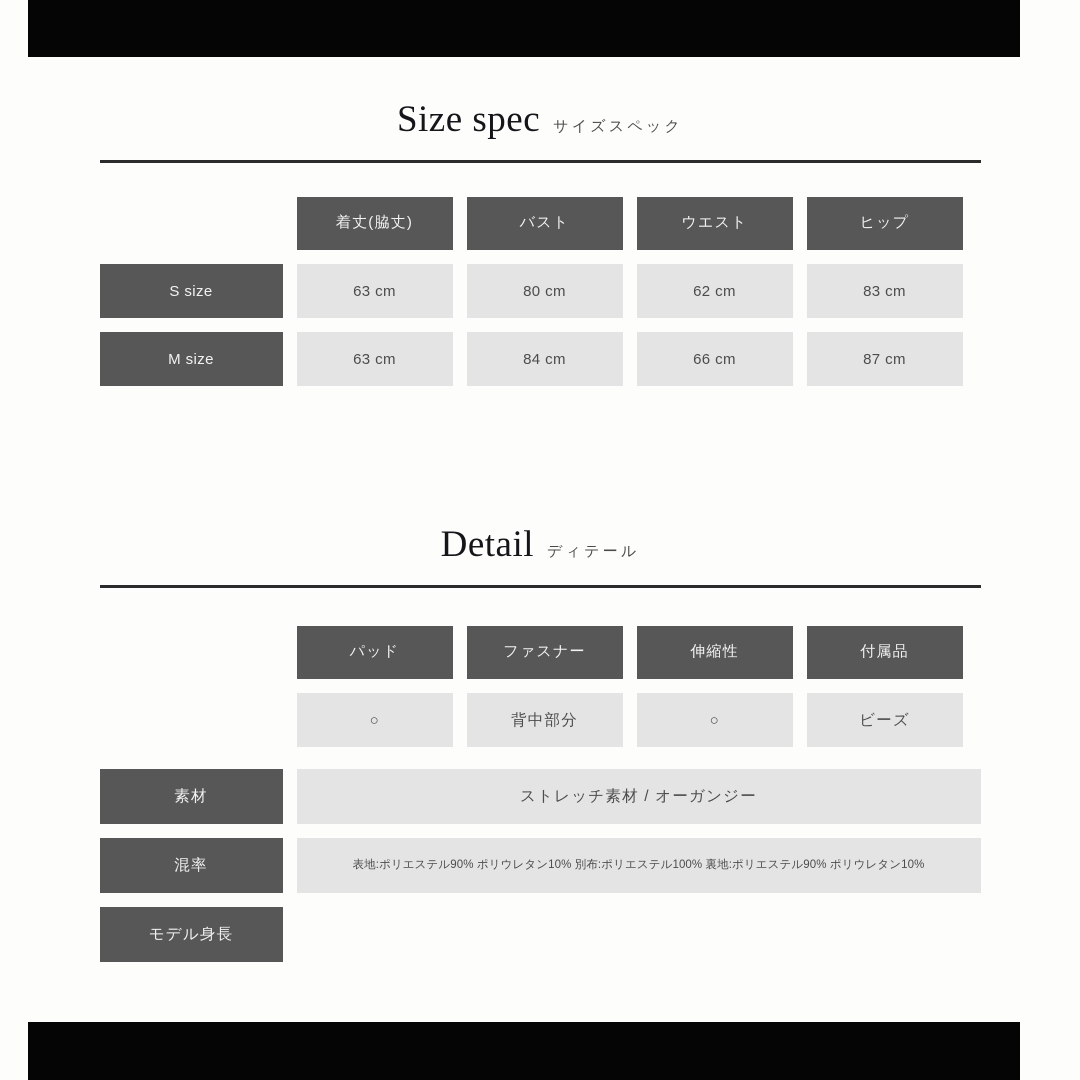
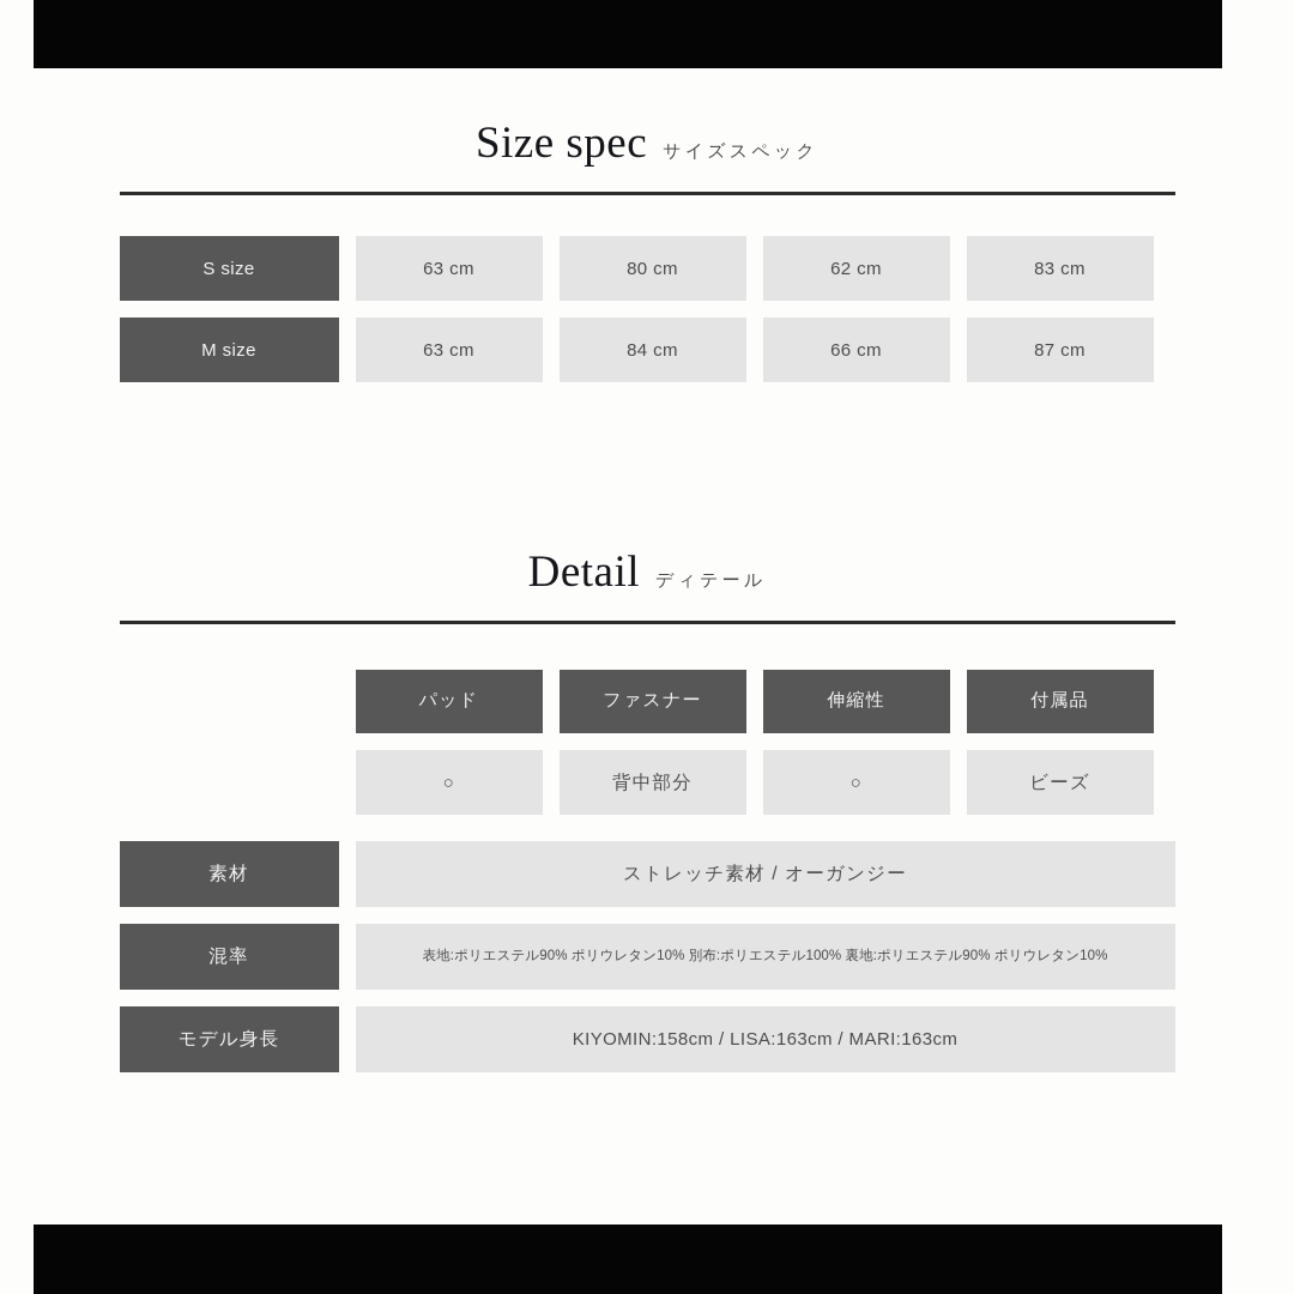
  Size spec サイズスペック
- 着丈(脇丈)
- バスト
- ウエスト
- ヒップ
  S size
  63 cm
  80 cm
  62 cm
  83 cm
  M size
  63 cm
  84 cm
  66 cm
  87 cm
  Detail ディテール
  パッド
  ファスナー
  伸縮性
  付属品
  ○
  背中部分
  ○
  ビーズ
  素材
  ストレッチ素材 / オーガンジー
  混率
  表地:ポリエステル90% ポリウレタン10% 別布:ポリエステル100% 裏地:ポリエステル90% ポリウレタン10%
  モデル身長
+ KIYOMIN:158cm / LISA:163cm / MARI:163cm
